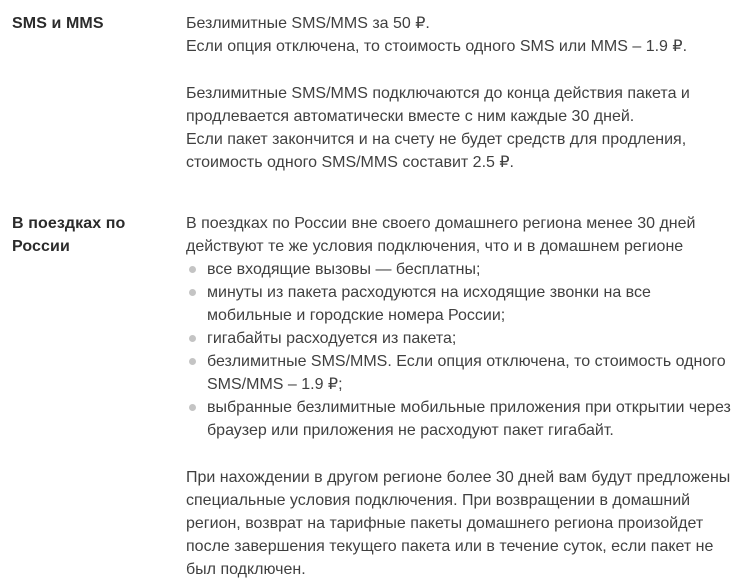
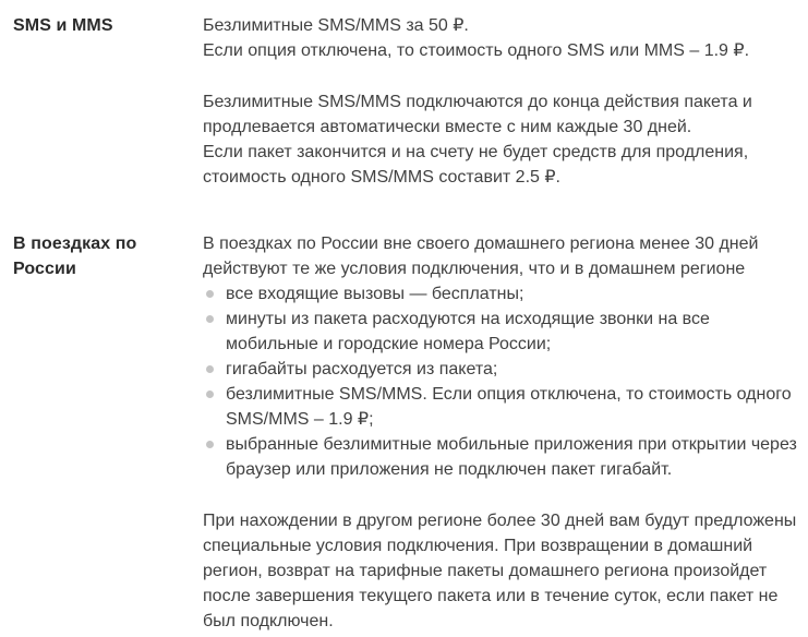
  SMS и MMS
  Безлимитные SMS/MMS за 50 ₽.
  Если опция отключена, то стоимость одного SMS или MMS – 1.9 ₽.
  Безлимитные SMS/MMS подключаются до конца действия пакета и продлевается автоматически вместе с ним каждые 30 дней.
  Если пакет закончится и на счету не будет средств для продления, стоимость одного SMS/MMS составит 2.5 ₽.
  В поездках по России
  В поездках по России вне своего домашнего региона менее 30 дней действуют те же условия подключения, что и в домашнем регионе
  все входящие вызовы — бесплатны;
  минуты из пакета расходуются на исходящие звонки на все мобильные и городские номера России;
  гигабайты расходуется из пакета;
  безлимитные SMS/MMS. Если опция отключена, то стоимость одного SMS/MMS – 1.9 ₽;
- выбранные безлимитные мобильные приложения при открытии через браузер или приложения не расходуют пакет гигабайт.
+ выбранные безлимитные мобильные приложения при открытии через браузер или приложения не подключен пакет гигабайт.
  При нахождении в другом регионе более 30 дней вам будут предложены специальные условия подключения. При возвращении в домашний регион, возврат на тарифные пакеты домашнего региона произойдет после завершения текущего пакета или в течение суток, если пакет не был подключен.
